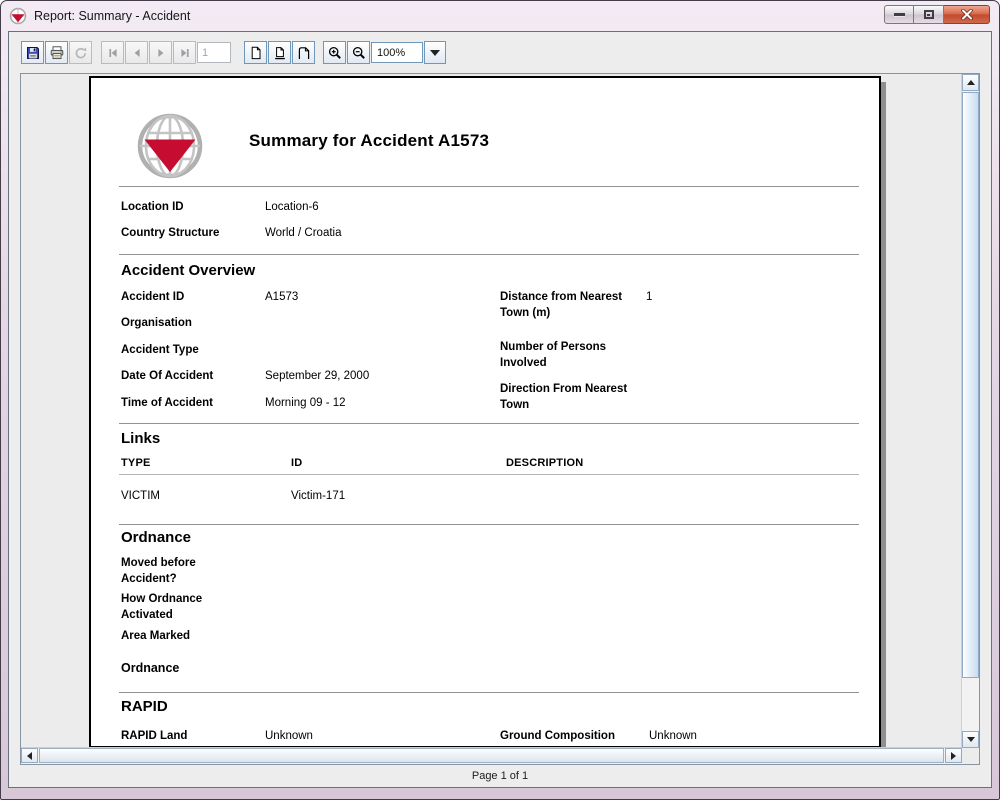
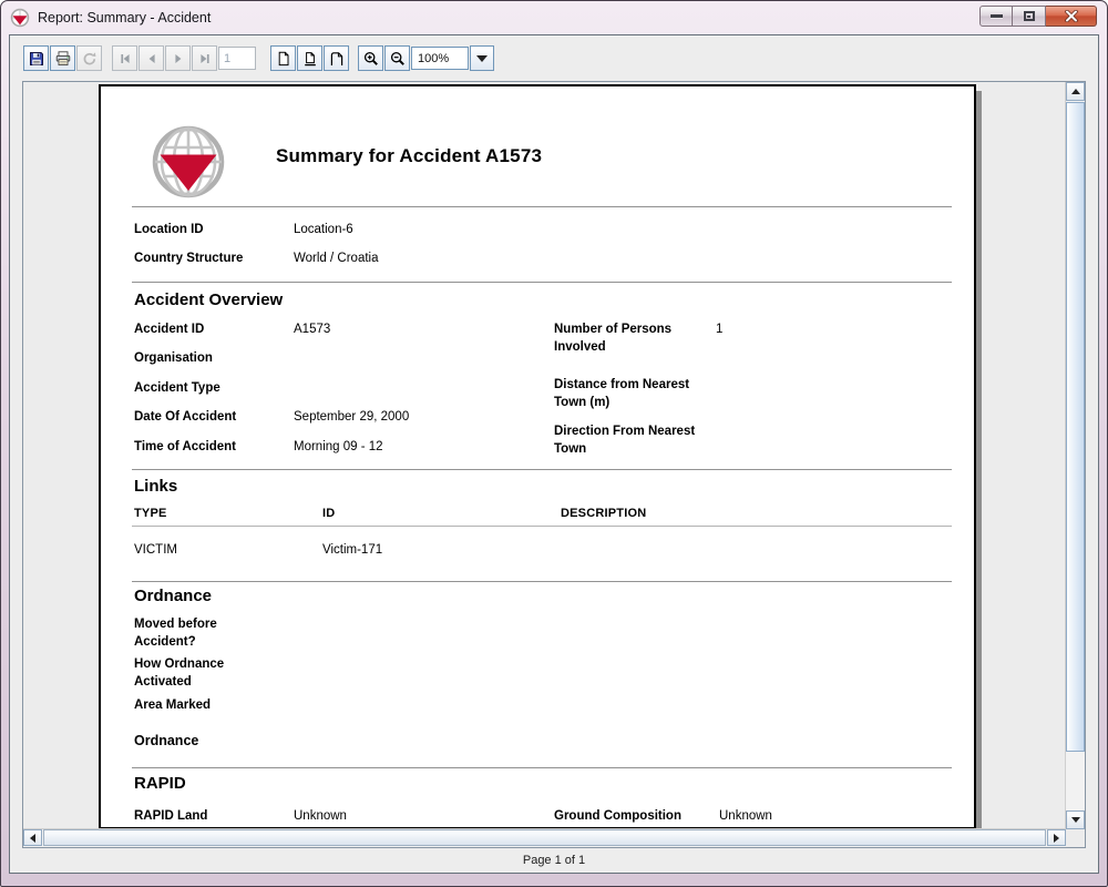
  Report: Summary - Accident
  1
  100%
  Summary for Accident A1573
  Location ID
  Location-6
  Country Structure
  World / Croatia
  Accident Overview
  Accident ID
  A1573
  Organisation
  Accident Type
  Date Of Accident
  September 29, 2000
  Time of Accident
  Morning 09 - 12
- Distance from Nearest Town (m)
+ Number of Persons Involved
  1
- Number of Persons Involved
+ Distance from Nearest Town (m)
  Direction From Nearest Town
  Links
  TYPE
  ID
  DESCRIPTION
  VICTIM
  Victim-171
  Ordnance
  Moved before Accident?
  How Ordnance Activated
  Area Marked
  Ordnance
  RAPID
  RAPID Land
  Unknown
  Ground Composition
  Unknown
  Page 1 of 1
